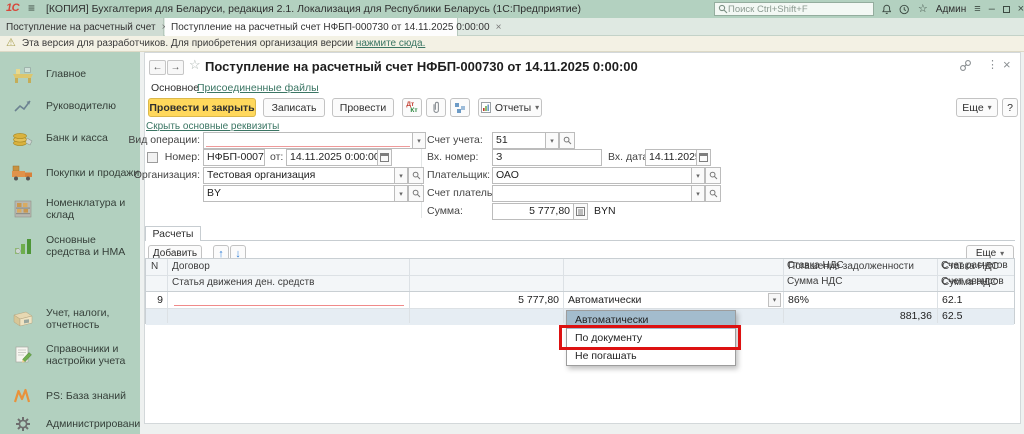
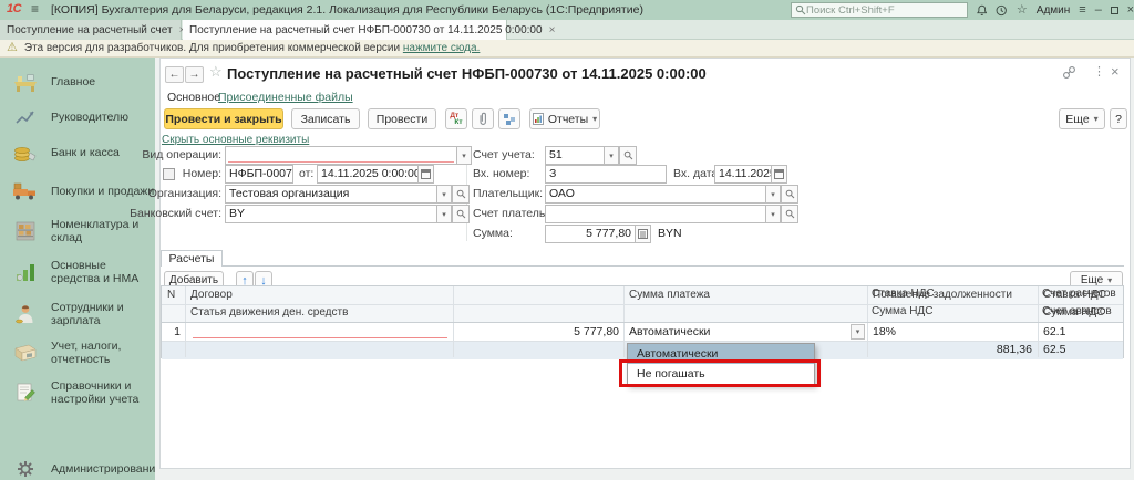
  1С
  ≡
  [КОПИЯ] Бухгалтерия для Беларуси, редакция 2.1. Локализация для Республики Беларусь (1С:Предприятие)
  Поиск Ctrl+Shift+F
  ☆
  Админ
  ≡
  –
  ×
  Поступление на расчетный счет
  Поступление на расчетный счет НФБП-000730 от 14.11.2025 0:00:00
  ×
  ⚠
- Эта версия для разработчиков. Для приобретения организация версии
+ Эта версия для разработчиков. Для приобретения коммерческой версии
  нажмите сюда.
  Главное
  Руководителю
  Банк и касса
  Покупки и продажи
  Номенклатура и склад
  Основные средства и НМА
+ Сотрудники и зарплата
  Учет, налоги, отчетность
  Справочники и настройки учета
- PS: База знаний
  Администрировани
  ←
  →
  ☆
  Поступление на расчетный счет НФБП-000730 от 14.11.2025 0:00:00
  ⋮
  ×
  Основное
  Присоединенные файлы
  Провести и закрыть
  Записать
  Провести
  Отчеты
  ▾
  Еще
  ▾
  ?
  Скрыть основные реквизиты
  Вид операции:
  Номер:
  НФБП-0007
  от:
  14.11.2025 0:00:0
  Организация:
  Тестовая организация
+ Банковский счет:
  BY
  Счет учета:
  51
  Вх. номер:
  З
  Вх. дат
  14.11.202
  Плательщик:
  ОАО
  Сумма:
  5 777,80
  BYN
  Расчеты
  Добавить
  ↑
  ↓
  Еще
  ▾
  N
  Договор
+ Сумма платежа
  Погашение задолженности
  Ставка НДС
  Статья движения ден. средств
  Сумма НДС
- 9
+ 1
  5 777,80
  Автоматически
- 86%
+ 18%
  62.1
  881,36
  62.5
  Ставка НДС
  Счет расчетов
  Сумма НДС
  Счет авансов
  Автоматически
- По документу
  Не погашать
